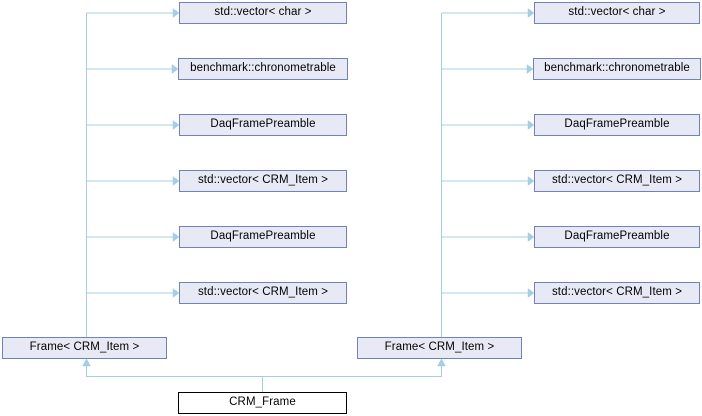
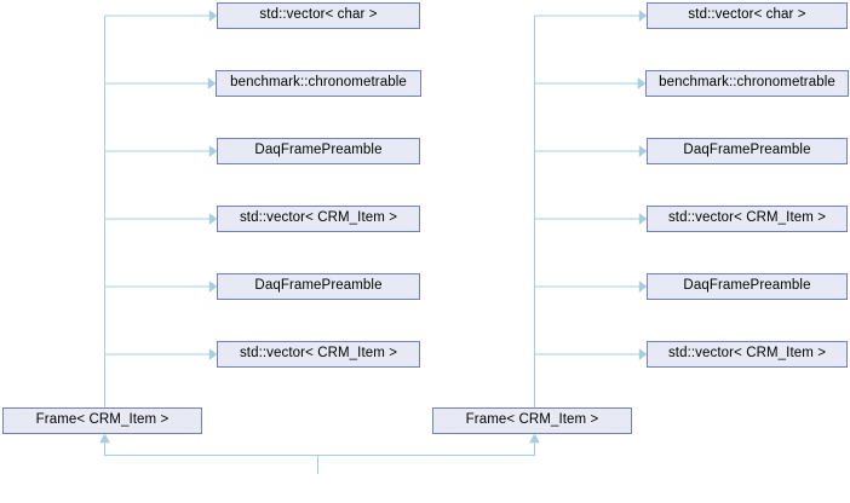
  std::vector< char >
  benchmark::chronometrable
  DaqFramePreamble
  std::vector< CRM_Item >
  DaqFramePreamble
  std::vector< CRM_Item >
  Frame< CRM_Item >
  std::vector< char >
  benchmark::chronometrable
  DaqFramePreamble
  std::vector< CRM_Item >
  DaqFramePreamble
  std::vector< CRM_Item >
  Frame< CRM_Item >
- CRM_Frame
